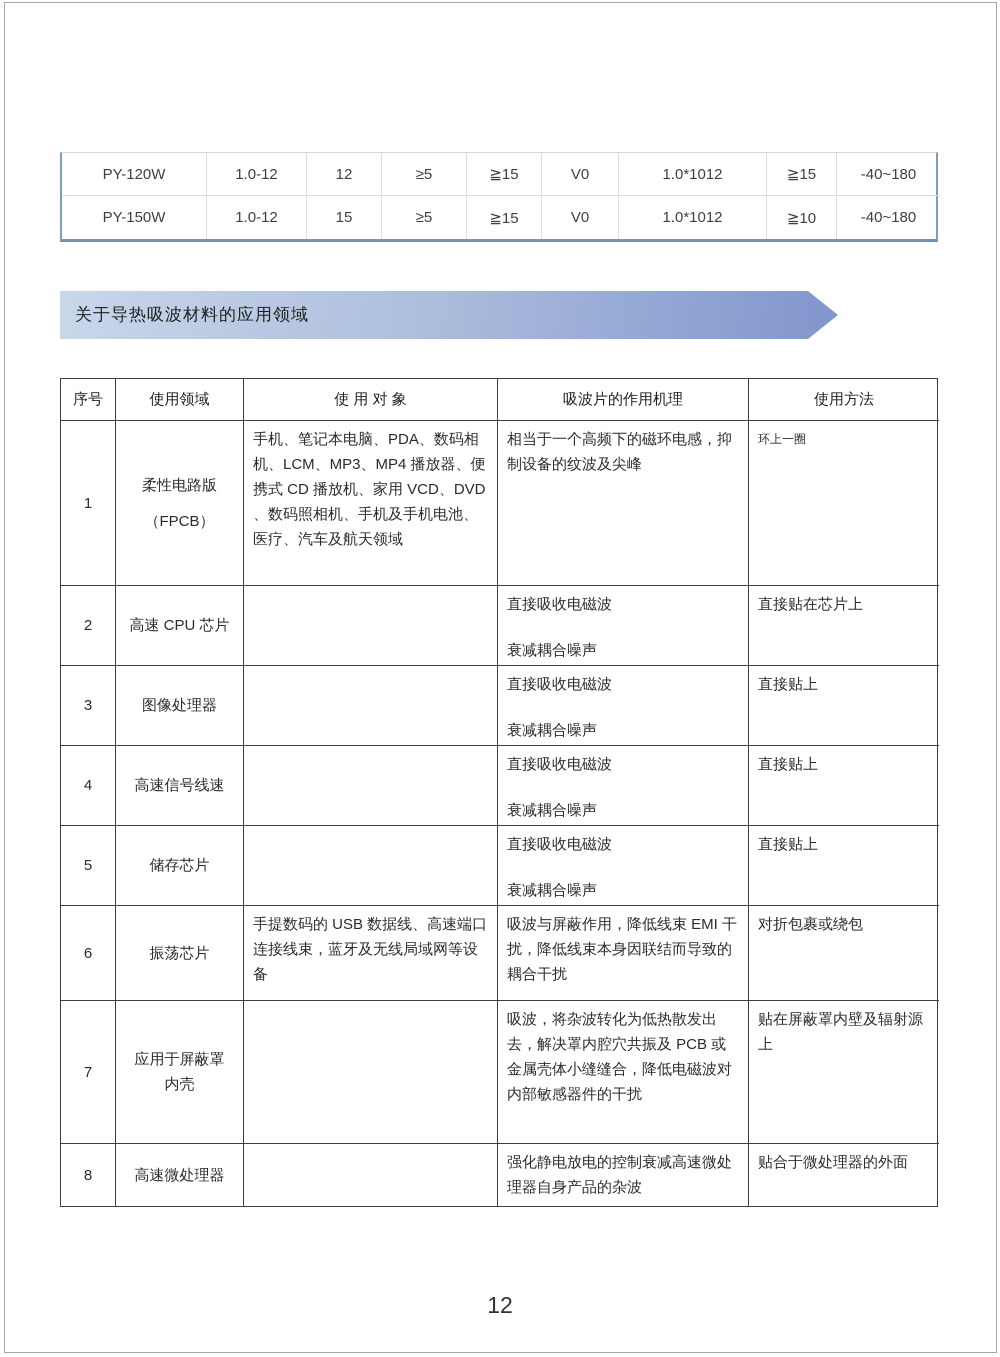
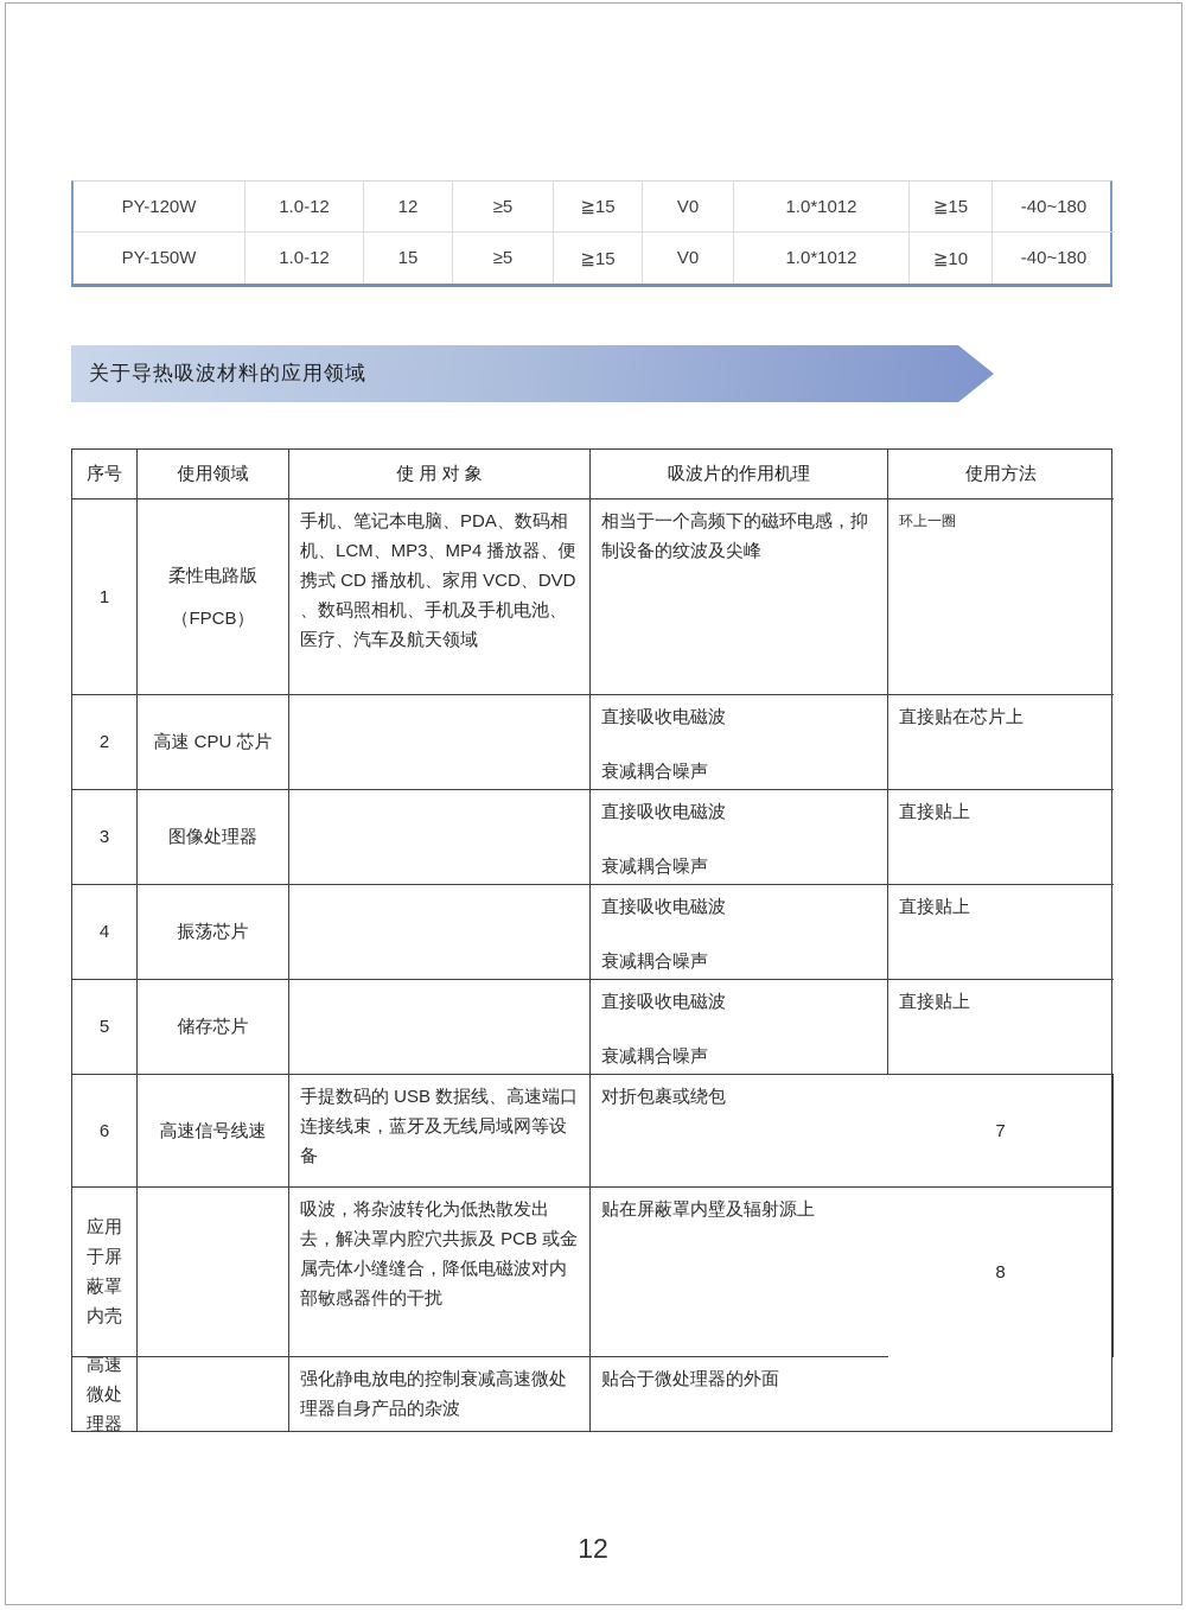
  PY-120W
  1.0-12
  12
  ≥5
  ≧15
  V0
  1.0*1012
  ≧15
  -40~180
  PY-150W
  1.0-12
  15
  ≥5
  ≧15
  V0
  1.0*1012
  ≧10
  -40~180
  关于导热吸波材料的应用领域
  序号
  使用领域
  使 用 对 象
  吸波片的作用机理
  使用方法
  1
  柔性电路版
  （FPCB）
  手机、笔记本电脑、PDA、数码相机、LCM、MP3、MP4 播放器、便携式 CD 播放机、家用 VCD、DVD 、数码照相机、手机及手机电池、医疗、汽车及航天领域
  相当于一个高频下的磁环电感，抑制设备的纹波及尖峰
  环上一圈
  2
  高速 CPU 芯片
  直接吸收电磁波
  衰减耦合噪声
  直接贴在芯片上
  3
  图像处理器
  直接吸收电磁波
  衰减耦合噪声
  直接贴上
  4
- 高速信号线速
+ 振荡芯片
  直接吸收电磁波
  衰减耦合噪声
  直接贴上
  5
  储存芯片
  直接吸收电磁波
  衰减耦合噪声
  直接贴上
  6
- 振荡芯片
+ 高速信号线速
  手提数码的 USB 数据线、高速端口连接线束，蓝牙及无线局域网等设备
- 吸波与屏蔽作用，降低线束 EMI 干扰，降低线束本身因联结而导致的耦合干扰
  对折包裹或绕包
  7
  应用于屏蔽罩
  内壳
  吸波，将杂波转化为低热散发出去，解决罩内腔穴共振及 PCB 或金属壳体小缝缝合，降低电磁波对内部敏感器件的干扰
  贴在屏蔽罩内壁及辐射源上
  8
  高速微处理器
  强化静电放电的控制衰减高速微处理器自身产品的杂波
  贴合于微处理器的外面
  12
